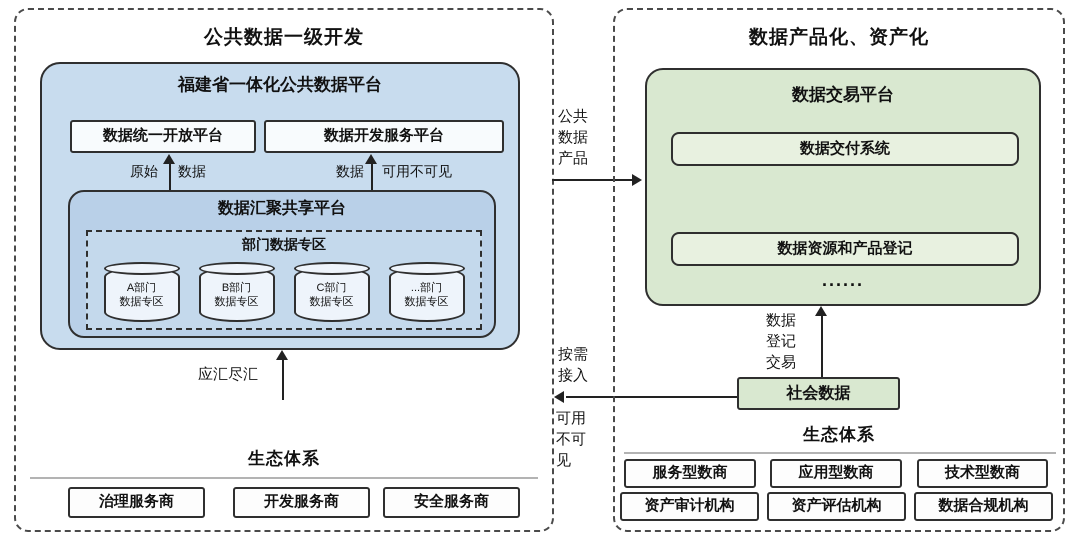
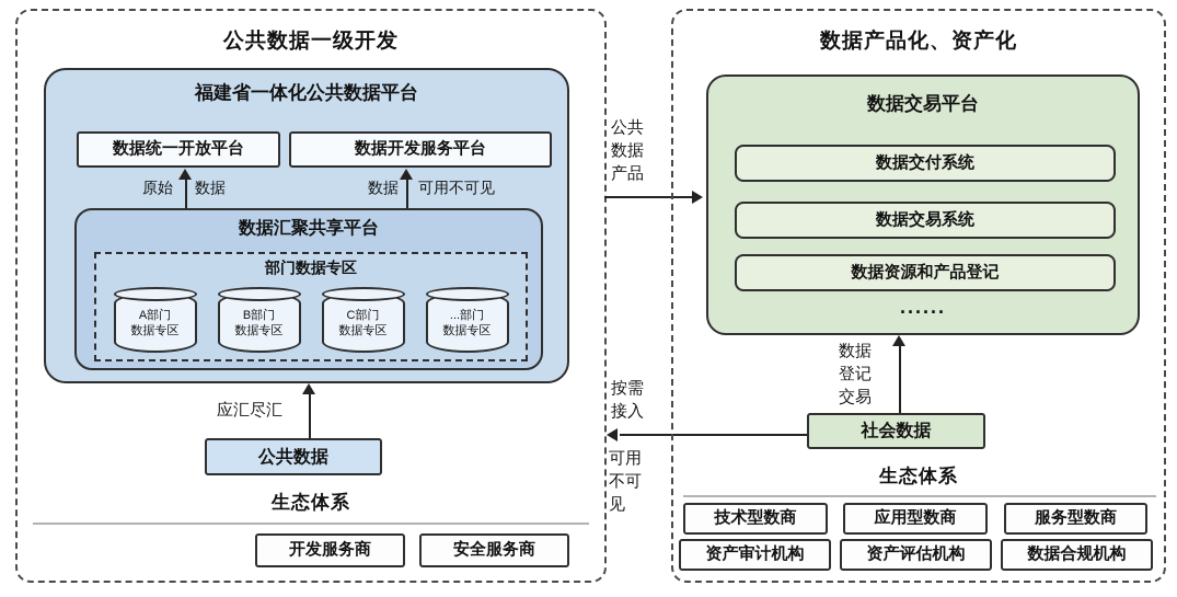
  公共数据一级开发
  福建省一体化公共数据平台
  数据统一开放平台
  数据开发服务平台
  原始
  数据
  数据
  可用不可见
  数据汇聚共享平台
  部门数据专区
  A部门
  数据专区
  B部门
  数据专区
  C部门
  数据专区
  ...部门
  数据专区
  应汇尽汇
+ 公共数据
  生态体系
- 治理服务商
  开发服务商
  安全服务商
  公共
  数据
  产品
  按需
  接入
  可用
  不可
  见
  数据产品化、资产化
  数据交易平台
  数据交付系统
+ 数据交易系统
  数据资源和产品登记
  ......
  数据
  登记
  交易
  社会数据
  生态体系
- 服务型数商
+ 技术型数商
  应用型数商
- 技术型数商
+ 服务型数商
  资产审计机构
  资产评估机构
  数据合规机构
